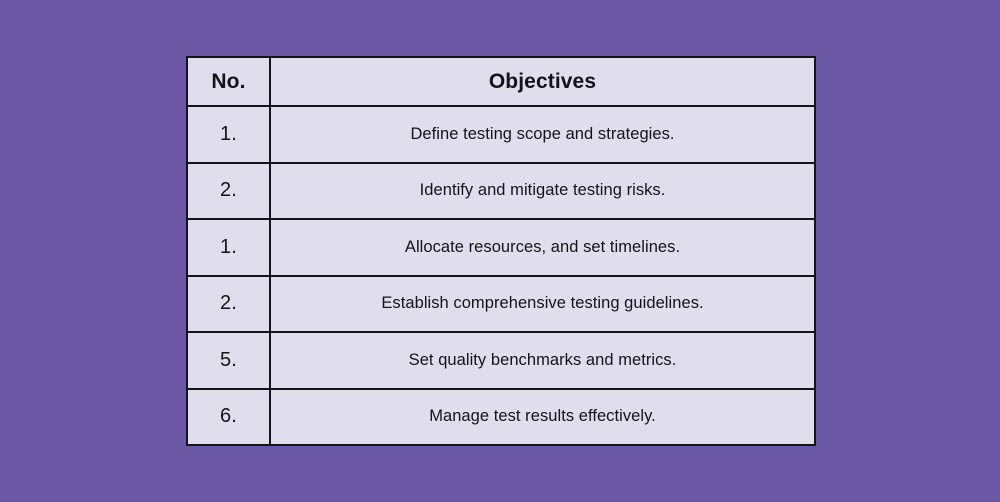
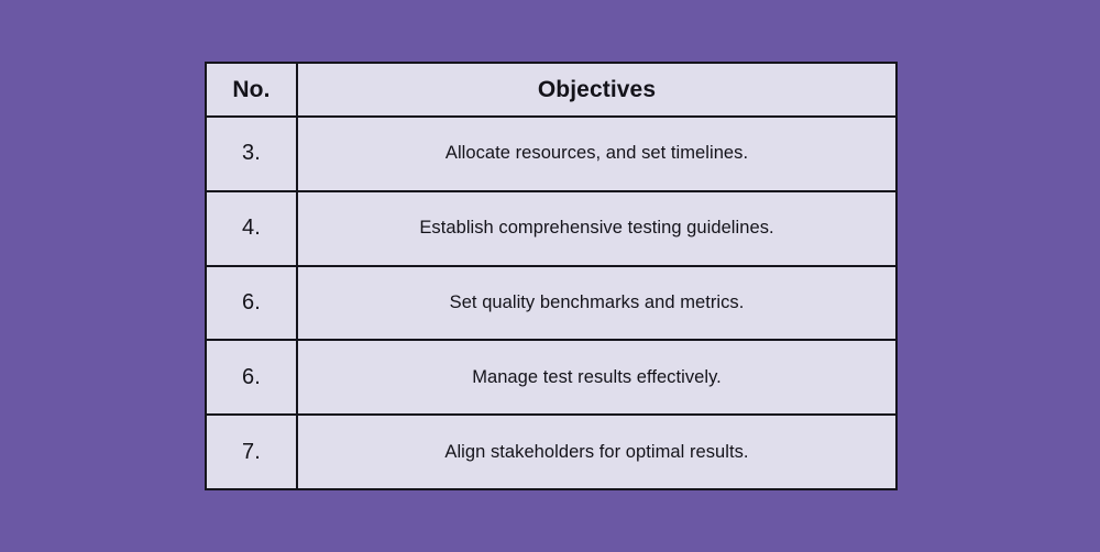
  No.	Objectives
- 1.	Define testing scope and strategies.
- 2.	Identify and mitigate testing risks.
- 1.	Allocate resources, and set timelines.
+ 3.	Allocate resources, and set timelines.
- 2.	Establish comprehensive testing guidelines.
+ 4.	Establish comprehensive testing guidelines.
- 5.	Set quality benchmarks and metrics.
+ 6.	Set quality benchmarks and metrics.
  6.	Manage test results effectively.
+ 7.	Align stakeholders for optimal results.
